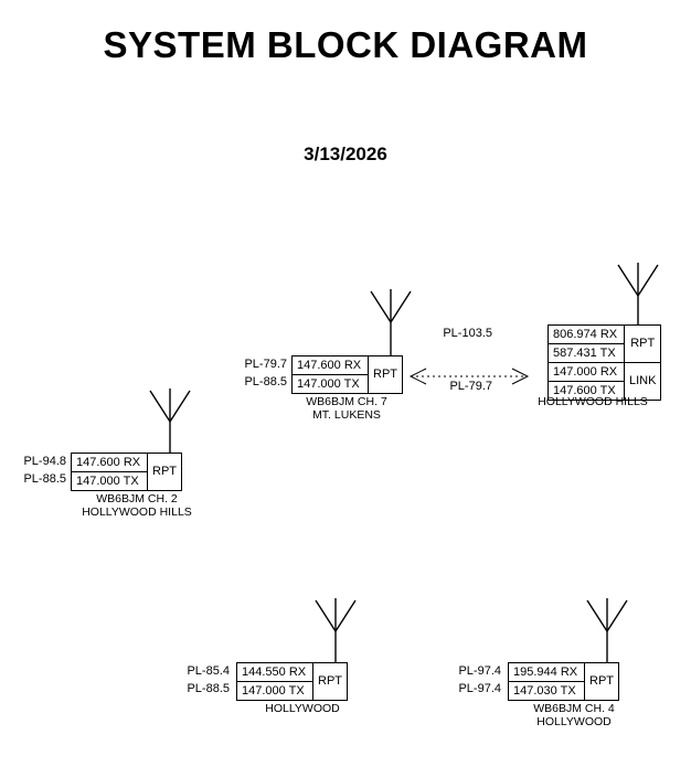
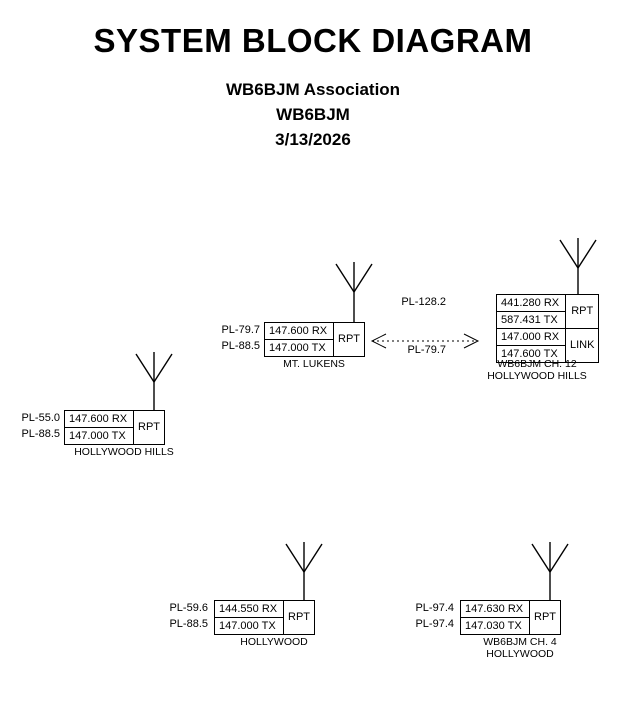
  SYSTEM BLOCK DIAGRAM
+ WB6BJM Association
+ WB6BJM
  3/13/2026
  PL-79.7
  PL-88.5
  147.600 RX	RPT
  147.000 TX
- WB6BJM CH. 7
  MT. LUKENS
- PL-103.5
+ PL-128.2
  PL-79.7
- 806.974 RX	RPT
+ 441.280 RX	RPT
  587.431 TX
  147.000 RX	LINK
  147.600 TX
+ WB6BJM CH. 12
  HOLLYWOOD HILLS
- PL-94.8
+ PL-55.0
  PL-88.5
  147.600 RX	RPT
  147.000 TX
- WB6BJM CH. 2
  HOLLYWOOD HILLS
- PL-85.4
+ PL-59.6
  PL-88.5
  144.550 RX	RPT
  147.000 TX
  HOLLYWOOD
  PL-97.4
  PL-97.4
- 195.944 RX	RPT
+ 147.630 RX	RPT
  147.030 TX
  WB6BJM CH. 4
  HOLLYWOOD
